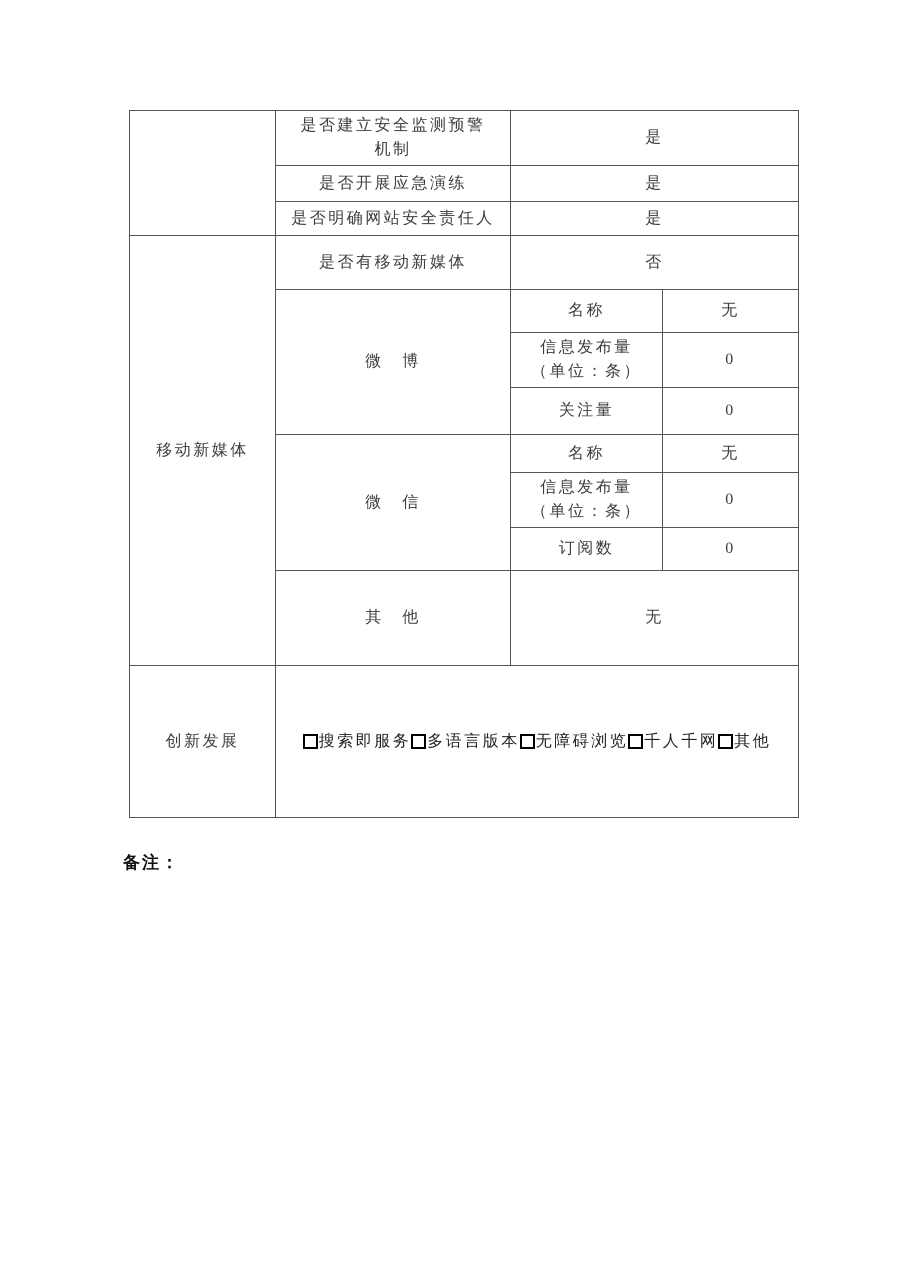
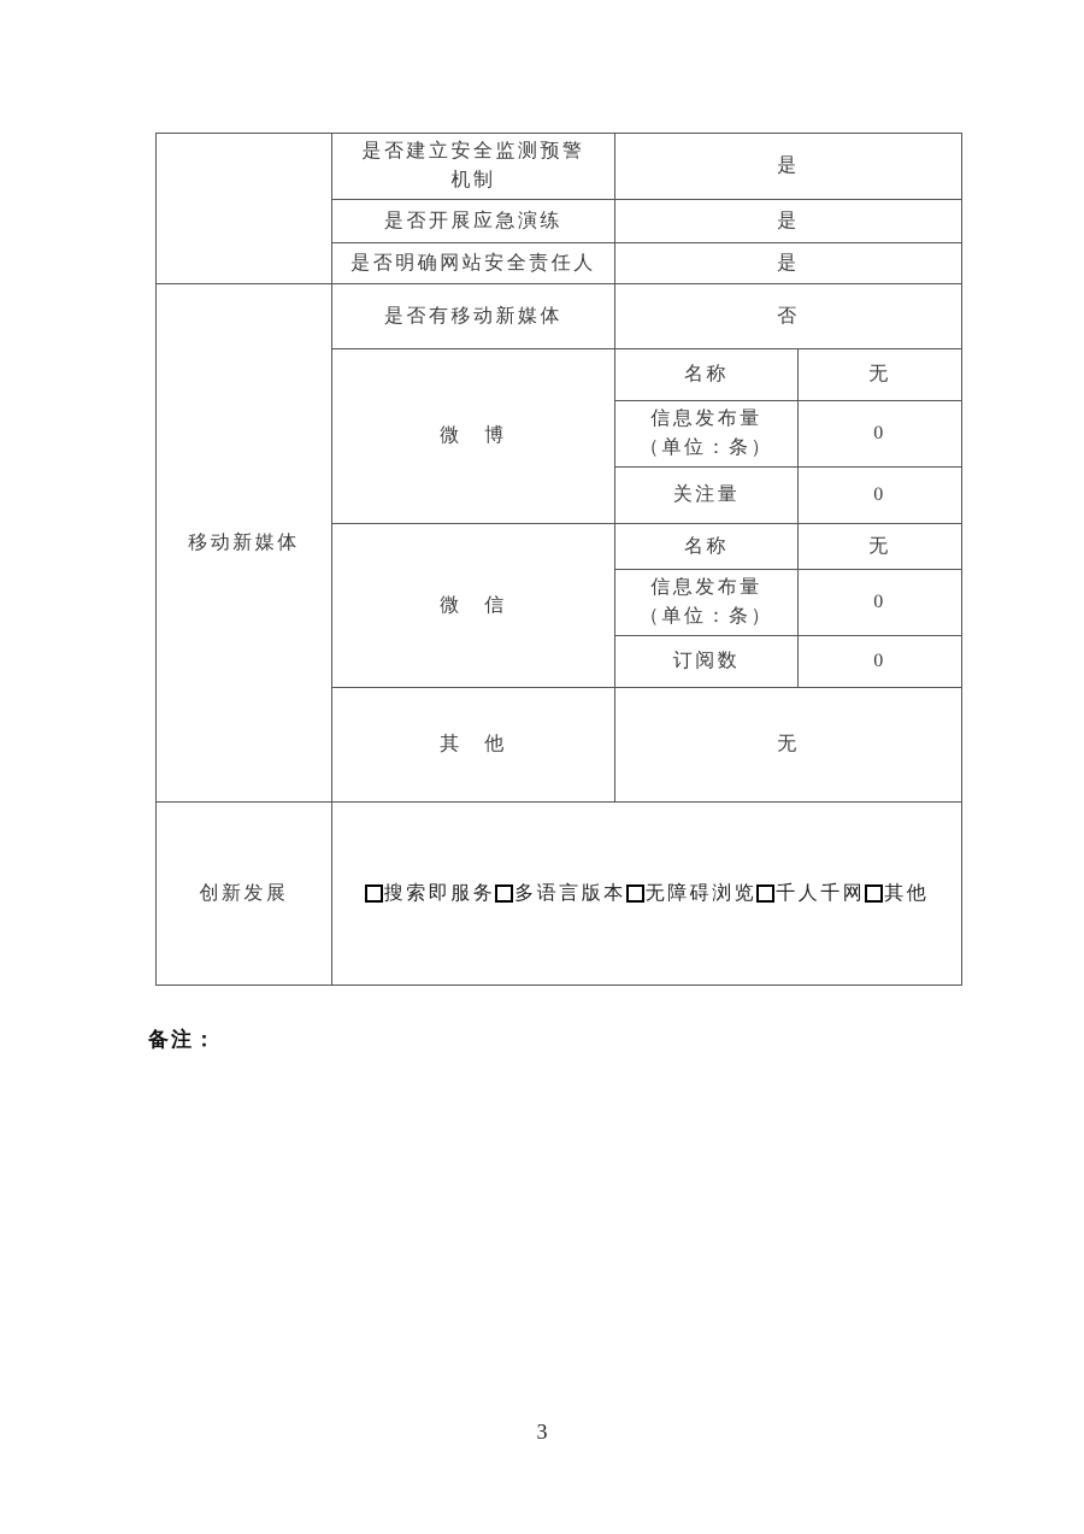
  	是否建立安全监测预警 机制	是
  是否开展应急演练	是
  是否明确网站安全责任人	是
  移动新媒体	是否有移动新媒体	否
  微 博	名称	无
  信息发布量 （单位：条）	0
  关注量	0
  微 信	名称	无
  信息发布量 （单位：条）	0
  订阅数	0
  其 他	无
  创新发展	搜索即服务 多语言版本 无障碍浏览 千人千网 其他
  备注：
+ 3
